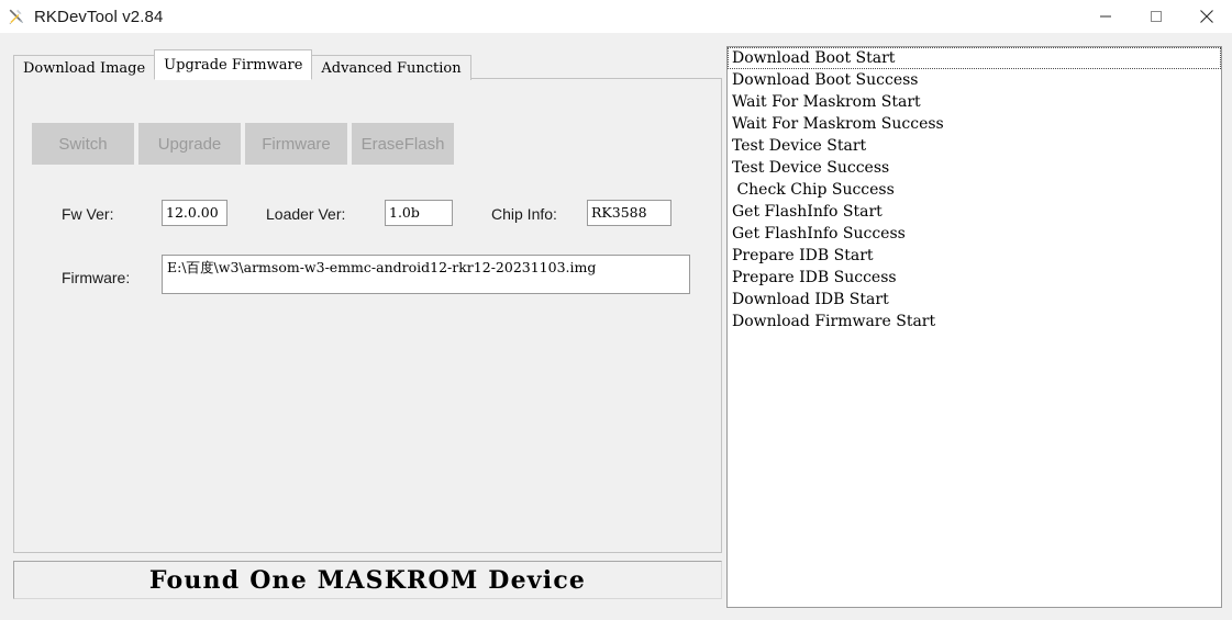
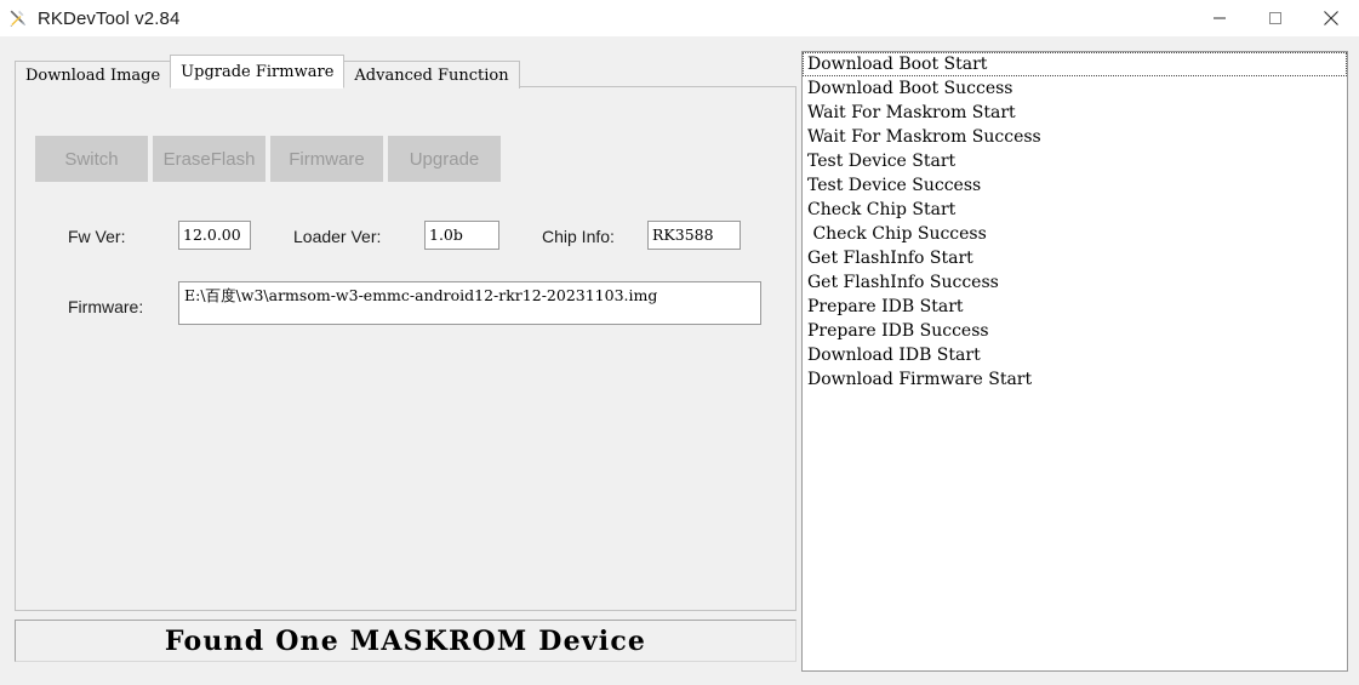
  RKDevTool v2.84
  Download Image
  Upgrade Firmware
  Advanced Function
  Switch
- Upgrade
+ EraseFlash
  Firmware
- EraseFlash
+ Upgrade
  Fw Ver:
  12.0.00
  Loader Ver:
  1.0b
  Chip Info:
  RK3588
  Firmware:
  E:\百度\w3\armsom-w3-emmc-android12-rkr12-20231103.img
  Found One MASKROM Device
  Download Boot Start
  Download Boot Success
  Wait For Maskrom Start
  Wait For Maskrom Success
  Test Device Start
  Test Device Success
+ Check Chip Start
  Check Chip Success
  Get FlashInfo Start
  Get FlashInfo Success
  Prepare IDB Start
  Prepare IDB Success
  Download IDB Start
  Download Firmware Start
